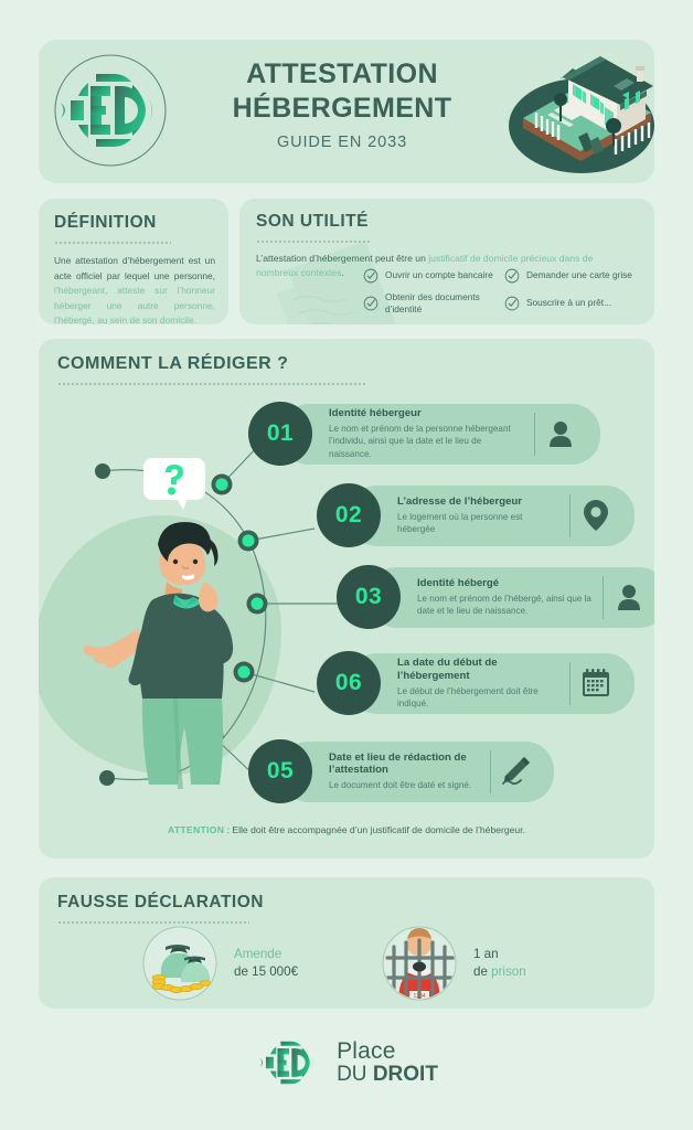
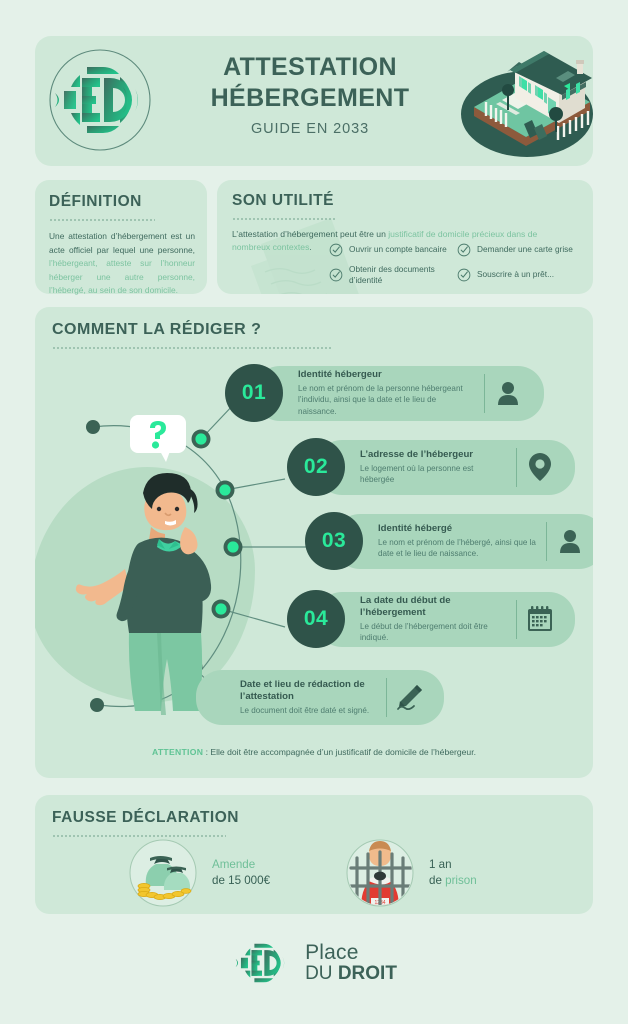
  ATTESTATION
  HÉBERGEMENT
  GUIDE EN 2033
  DÉFINITION
  Une attestation d’hébergement est un acte officiel par lequel une personne, l’hébergeant, atteste sur l’honneur héberger une autre personne, l’hébergé, au sein de son domicile.
  SON UTILITÉ
  L’attestation d’hébergement peut être un justificatif de domicile précieux dans de nombreux contextes.
  Ouvrir un compte bancaire
  Demander une carte grise
  Obtenir des documents d’identité
  Souscrire à un prêt...
  COMMENT LA RÉDIGER ?
  01
  Identité hébergeur
  Le nom et prénom de la personne hébergeant l’individu, ainsi que la date et le lieu de naissance.
  02
  L’adresse de l’hébergeur
  Le logement où la personne est hébergée
  03
  Identité hébergé
  Le nom et prénom de l’hébergé, ainsi que la date et le lieu de naissance.
- 06
+ 04
  La date du début de l’hébergement
  Le début de l’hébergement doit être indiqué.
- 05
  Date et lieu de rédaction de l’attestation
  Le document doit être daté et signé.
  ATTENTION : Elle doit être accompagnée d’un justificatif de domicile de l’hébergeur.
  FAUSSE DÉCLARATION
  Amende
  de 15 000€
  1 an
  de prison
  Place
  DU DROIT
